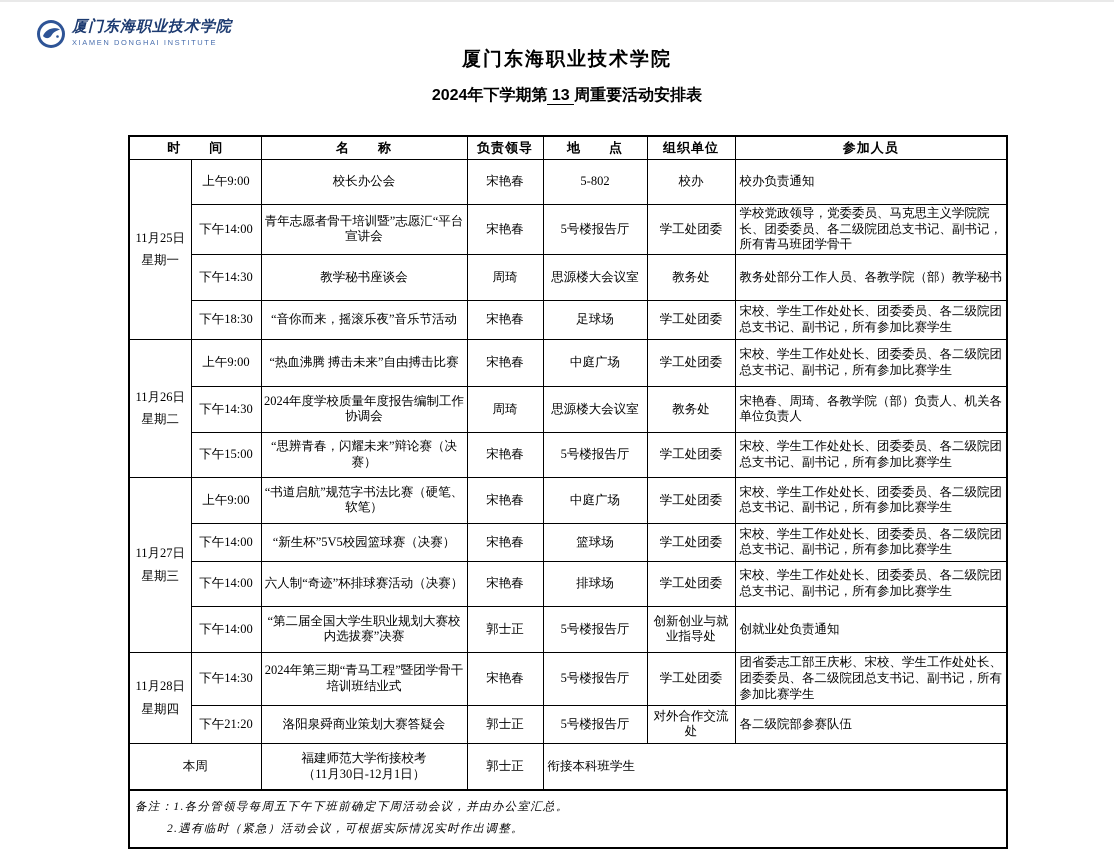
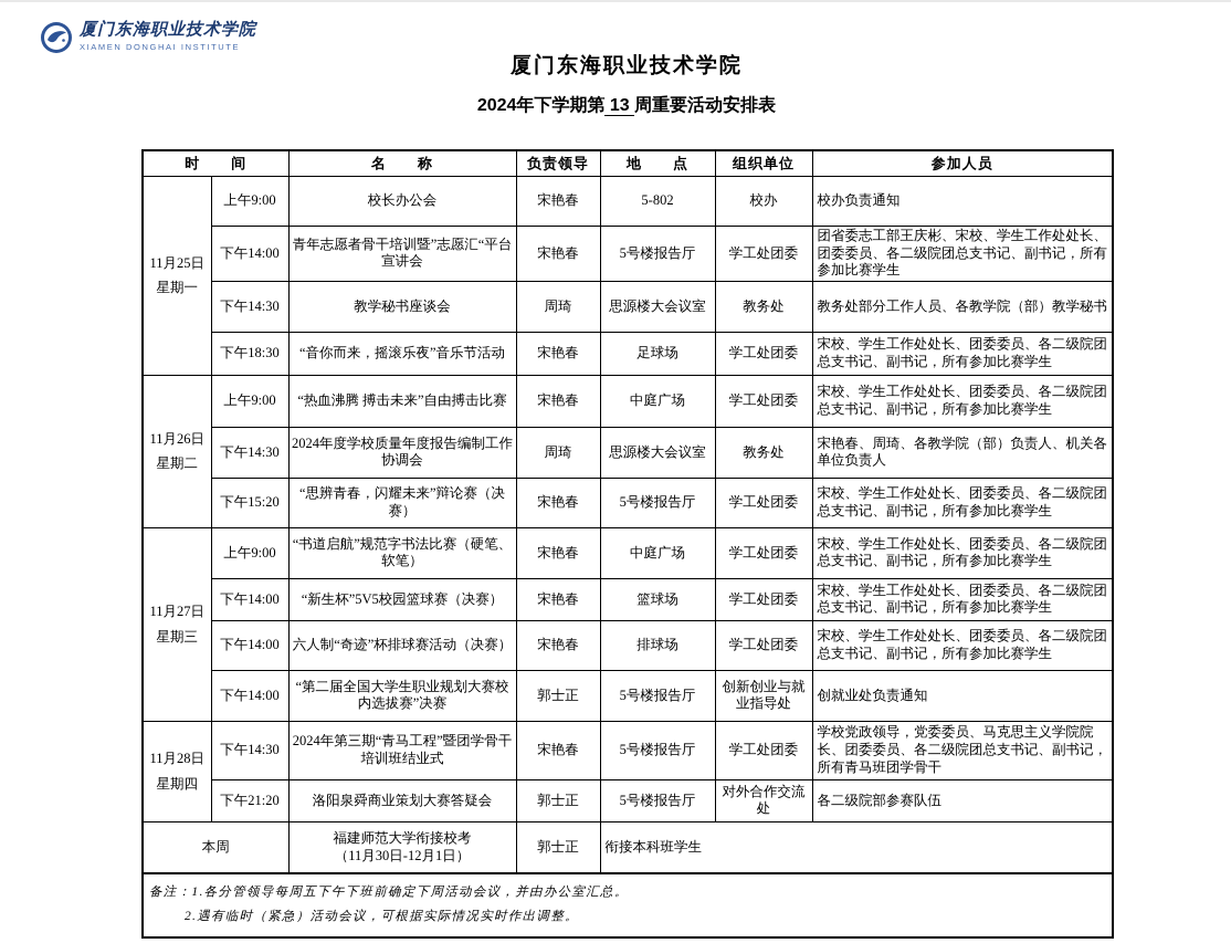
  厦门东海职业技术学院
  XIAMEN DONGHAI INSTITUTE
  厦门东海职业技术学院
  2024年下学期第 13 周重要活动安排表
  时 间	名 称	负责领导	地 点	组织单位	参加人员
  11月25日 星期一	上午9:00	校长办公会	宋艳春	5-802	校办	校办负责通知
- 下午14:00	青年志愿者骨干培训暨”志愿汇“平台宣讲会	宋艳春	5号楼报告厅	学工处团委	学校党政领导，党委委员、马克思主义学院院长、团委委员、各二级院团总支书记、副书记，所有青马班团学骨干
+ 下午14:00	青年志愿者骨干培训暨”志愿汇“平台宣讲会	宋艳春	5号楼报告厅	学工处团委	团省委志工部王庆彬、宋校、学生工作处处长、团委委员、各二级院团总支书记、副书记，所有参加比赛学生
  下午14:30	教学秘书座谈会	周琦	思源楼大会议室	教务处	教务处部分工作人员、各教学院（部）教学秘书
  下午18:30	“音你而来，摇滚乐夜”音乐节活动	宋艳春	足球场	学工处团委	宋校、学生工作处处长、团委委员、各二级院团总支书记、副书记，所有参加比赛学生
  11月26日 星期二	上午9:00	“热血沸腾 搏击未来”自由搏击比赛	宋艳春	中庭广场	学工处团委	宋校、学生工作处处长、团委委员、各二级院团总支书记、副书记，所有参加比赛学生
  下午14:30	2024年度学校质量年度报告编制工作协调会	周琦	思源楼大会议室	教务处	宋艳春、周琦、各教学院（部）负责人、机关各单位负责人
- 下午15:00	“思辨青春，闪耀未来”辩论赛（决赛）	宋艳春	5号楼报告厅	学工处团委	宋校、学生工作处处长、团委委员、各二级院团总支书记、副书记，所有参加比赛学生
+ 下午15:20	“思辨青春，闪耀未来”辩论赛（决赛）	宋艳春	5号楼报告厅	学工处团委	宋校、学生工作处处长、团委委员、各二级院团总支书记、副书记，所有参加比赛学生
  11月27日 星期三	上午9:00	“书道启航”规范字书法比赛（硬笔、软笔）	宋艳春	中庭广场	学工处团委	宋校、学生工作处处长、团委委员、各二级院团总支书记、副书记，所有参加比赛学生
  下午14:00	“新生杯”5V5校园篮球赛（决赛）	宋艳春	篮球场	学工处团委	宋校、学生工作处处长、团委委员、各二级院团总支书记、副书记，所有参加比赛学生
  下午14:00	六人制“奇迹”杯排球赛活动（决赛）	宋艳春	排球场	学工处团委	宋校、学生工作处处长、团委委员、各二级院团总支书记、副书记，所有参加比赛学生
  下午14:00	“第二届全国大学生职业规划大赛校内选拔赛”决赛	郭士正	5号楼报告厅	创新创业与就业指导处	创就业处负责通知
- 11月28日 星期四	下午14:30	2024年第三期“青马工程”暨团学骨干培训班结业式	宋艳春	5号楼报告厅	学工处团委	团省委志工部王庆彬、宋校、学生工作处处长、团委委员、各二级院团总支书记、副书记，所有参加比赛学生
+ 11月28日 星期四	下午14:30	2024年第三期“青马工程”暨团学骨干培训班结业式	宋艳春	5号楼报告厅	学工处团委	学校党政领导，党委委员、马克思主义学院院长、团委委员、各二级院团总支书记、副书记，所有青马班团学骨干
  下午21:20	洛阳泉舜商业策划大赛答疑会	郭士正	5号楼报告厅	对外合作交流处	各二级院部参赛队伍
  本周	福建师范大学衔接校考 （11月30日-12月1日）	郭士正	衔接本科班学生
  备注：1.各分管领导每周五下午下班前确定下周活动会议，并由办公室汇总。2.遇有临时（紧急）活动会议，可根据实际情况实时作出调整。
